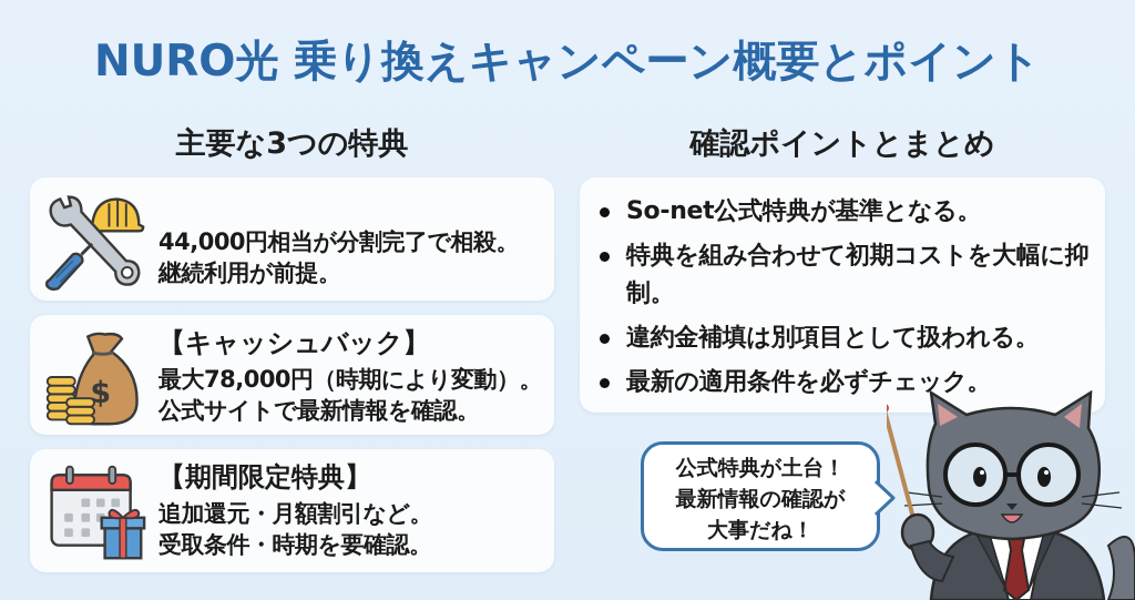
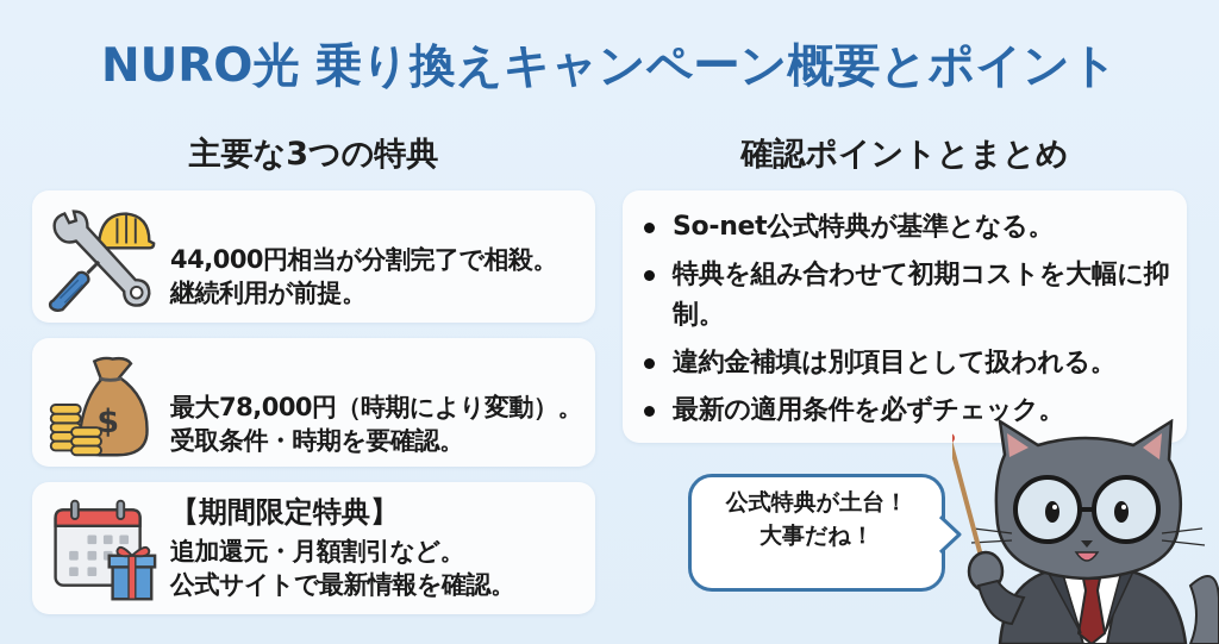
  NURO光 乗り換えキャンペーン概要とポイント
  主要な3つの特典
  44,000円相当が分割完了で相殺。
  継続利用が前提。
  $
- 【キャッシュバック】
  最大78,000円（時期により変動）。
- 公式サイトで最新情報を確認。
+ 受取条件・時期を要確認。
  【期間限定特典】
  追加還元・月額割引など。
- 受取条件・時期を要確認。
+ 公式サイトで最新情報を確認。
  確認ポイントとまとめ
  So-net公式特典が基準となる。
  特典を組み合わせて初期コストを大幅に抑制。
  違約金補填は別項目として扱われる。
  最新の適用条件を必ずチェック。
  公式特典が土台！
- 最新情報の確認が
  大事だね！
